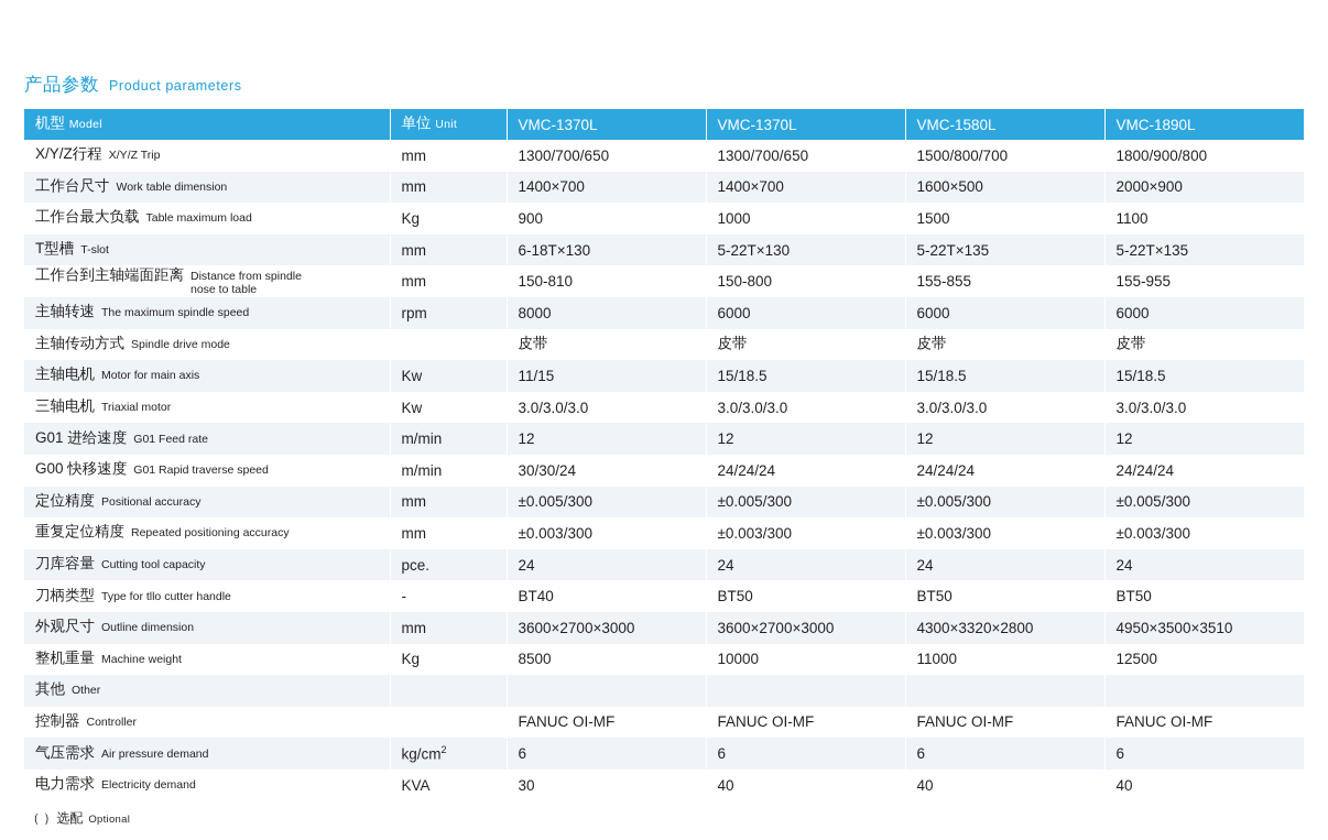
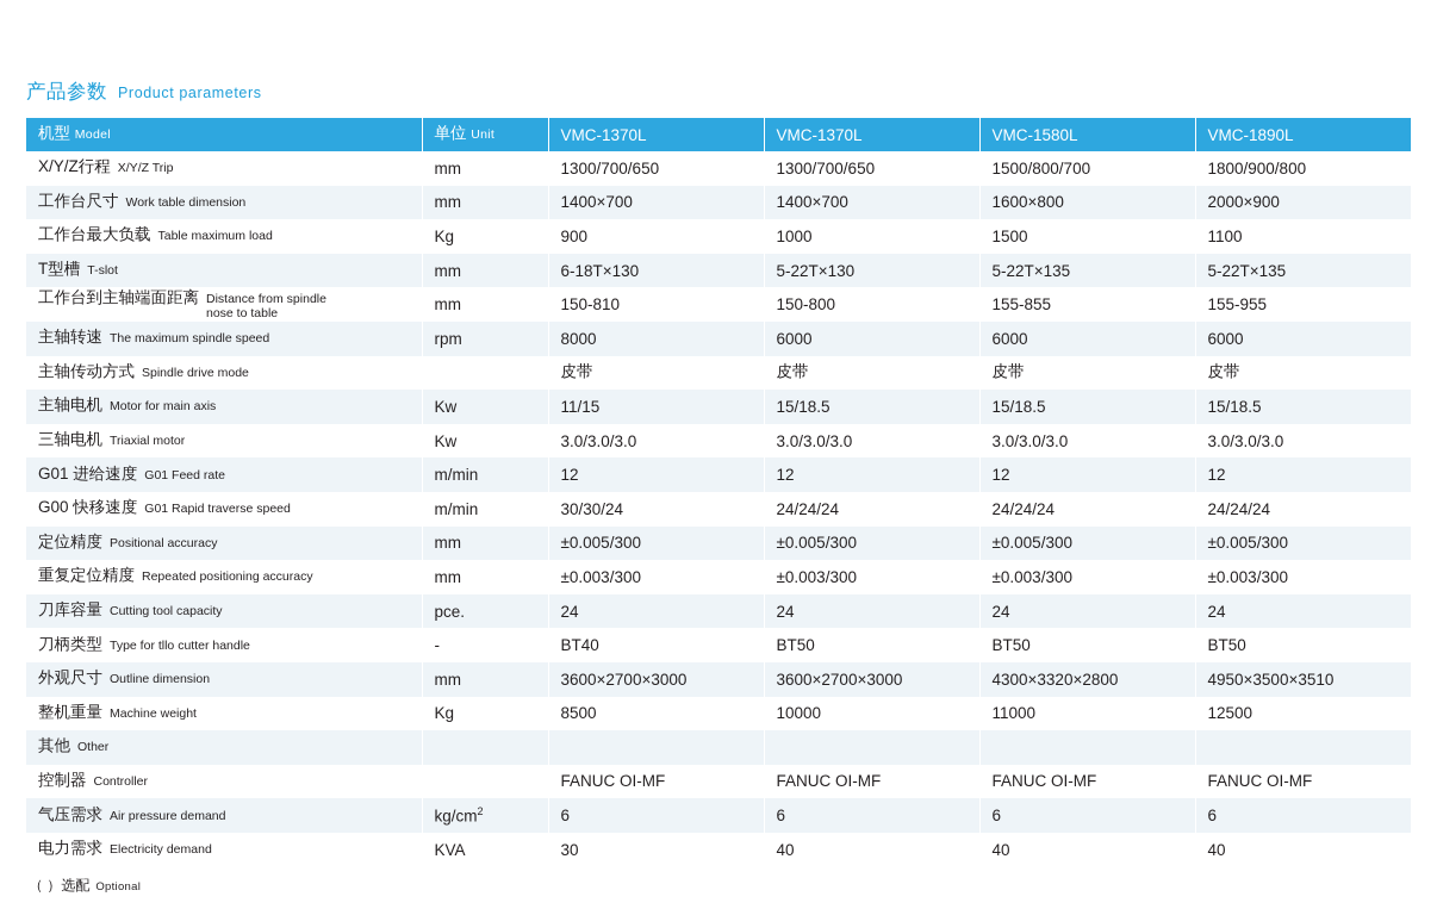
  产品参数
  Product parameters
  机型 Model	单位 Unit	VMC-1370L	VMC-1370L	VMC-1580L	VMC-1890L
  X/Y/Z行程 X/Y/Z Trip	mm	1300/700/650	1300/700/650	1500/800/700	1800/900/800
- 工作台尺寸 Work table dimension	mm	1400×700	1400×700	1600×500	2000×900
+ 工作台尺寸 Work table dimension	mm	1400×700	1400×700	1600×800	2000×900
  工作台最大负载 Table maximum load	Kg	900	1000	1500	1100
  T型槽 T-slot	mm	6-18T×130	5-22T×130	5-22T×135	5-22T×135
  工作台到主轴端面距离 Distance from spindle nose to table	mm	150-810	150-800	155-855	155-955
  主轴转速 The maximum spindle speed	rpm	8000	6000	6000	6000
  主轴传动方式 Spindle drive mode		皮带	皮带	皮带	皮带
  主轴电机 Motor for main axis	Kw	11/15	15/18.5	15/18.5	15/18.5
  三轴电机 Triaxial motor	Kw	3.0/3.0/3.0	3.0/3.0/3.0	3.0/3.0/3.0	3.0/3.0/3.0
  G01 进给速度 G01 Feed rate	m/min	12	12	12	12
  G00 快移速度 G01 Rapid traverse speed	m/min	30/30/24	24/24/24	24/24/24	24/24/24
  定位精度 Positional accuracy	mm	±0.005/300	±0.005/300	±0.005/300	±0.005/300
  重复定位精度 Repeated positioning accuracy	mm	±0.003/300	±0.003/300	±0.003/300	±0.003/300
  刀库容量 Cutting tool capacity	pce.	24	24	24	24
  刀柄类型 Type for tllo cutter handle	-	BT40	BT50	BT50	BT50
  外观尺寸 Outline dimension	mm	3600×2700×3000	3600×2700×3000	4300×3320×2800	4950×3500×3510
  整机重量 Machine weight	Kg	8500	10000	11000	12500
  其他 Other
  控制器 Controller		FANUC OI-MF	FANUC OI-MF	FANUC OI-MF	FANUC OI-MF
  气压需求 Air pressure demand	kg/cm2	6	6	6	6
  电力需求 Electricity demand	KVA	30	40	40	40
  （ ）选配
  Optional
